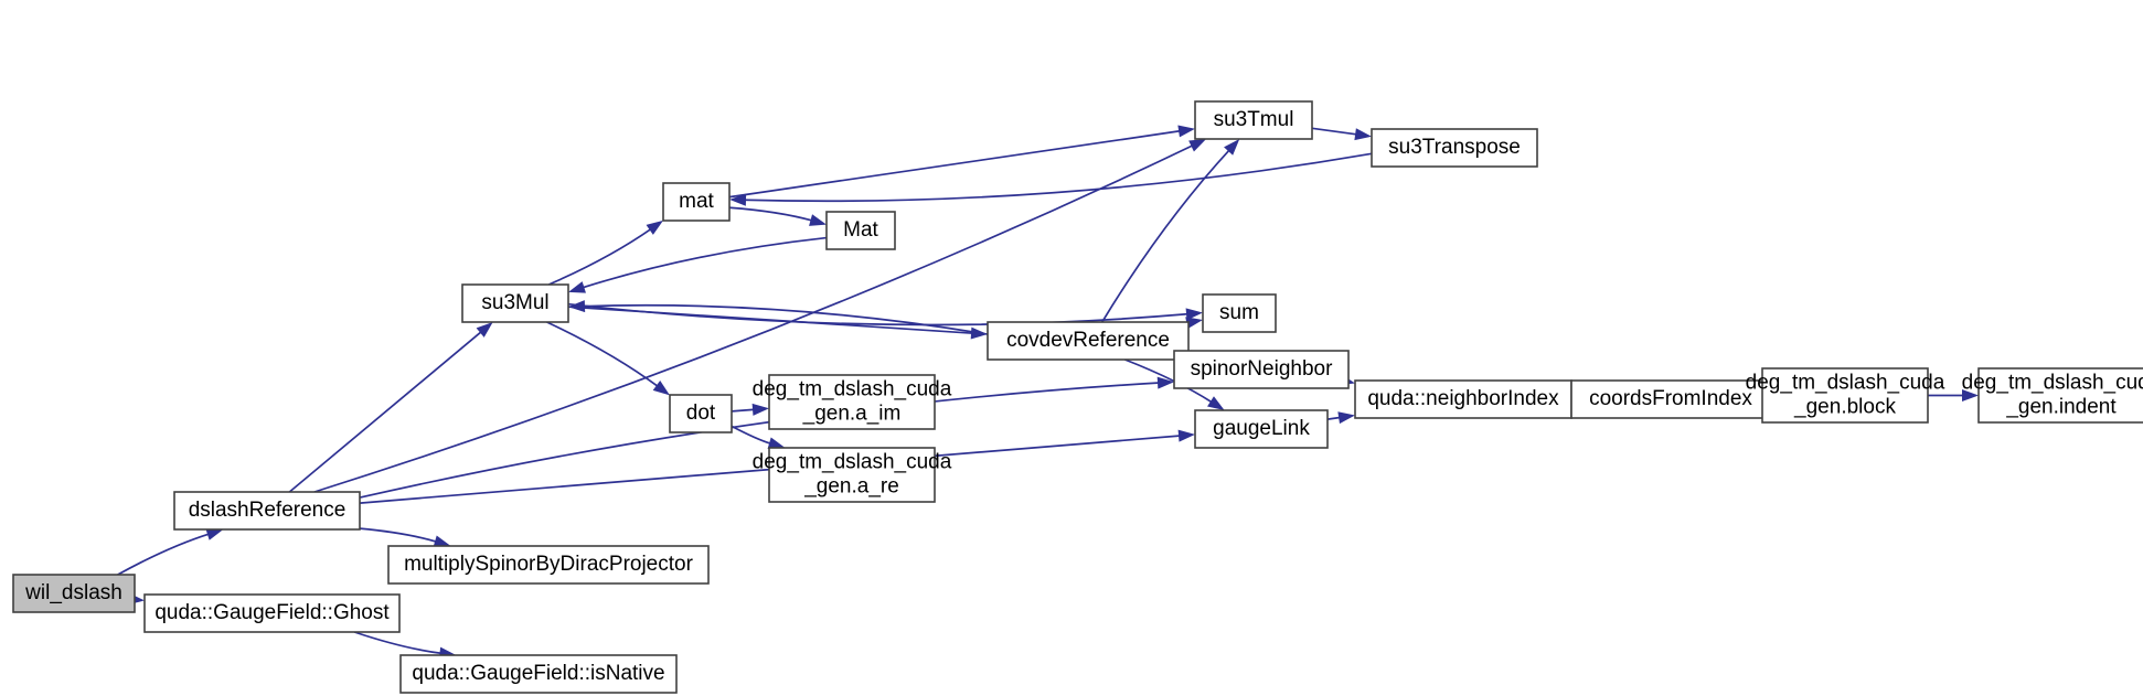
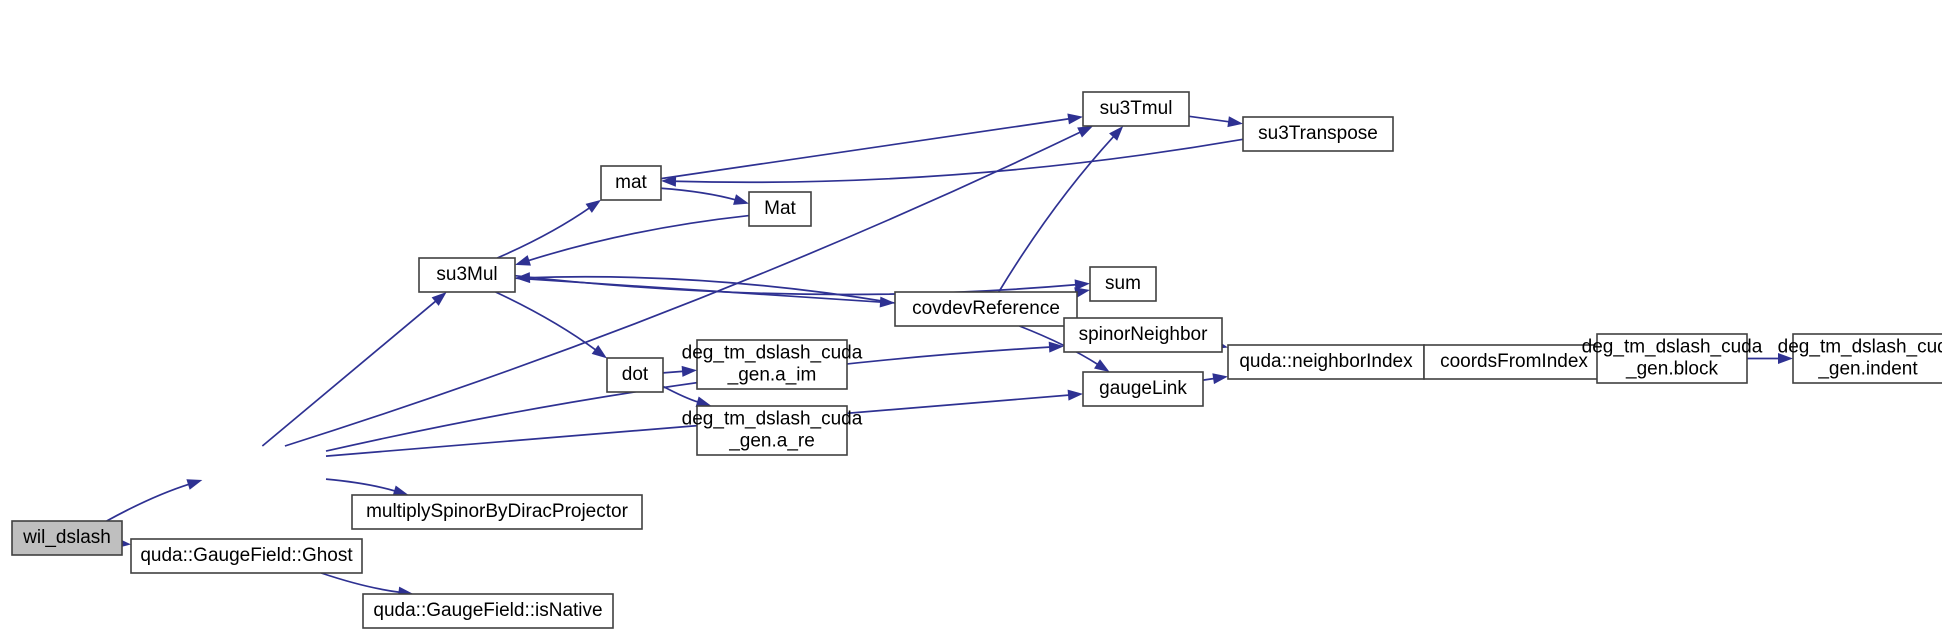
  wil_dslash
- dslashReference
  quda::GaugeField::Ghost
  quda::GaugeField::isNative
  multiplySpinorByDiracProjector
  su3Mul
  dot
  deg_tm_dslash_cuda _gen.a_im
  deg_tm_dslash_cuda _gen.a_re
  mat
  Mat
  su3Tmul
  su3Transpose
  covdevReference
  sum
  spinorNeighbor
  gaugeLink
  quda::neighborIndex
  coordsFromIndex
  deg_tm_dslash_cuda _gen.block
  deg_tm_dslash_cu _gen.indent
